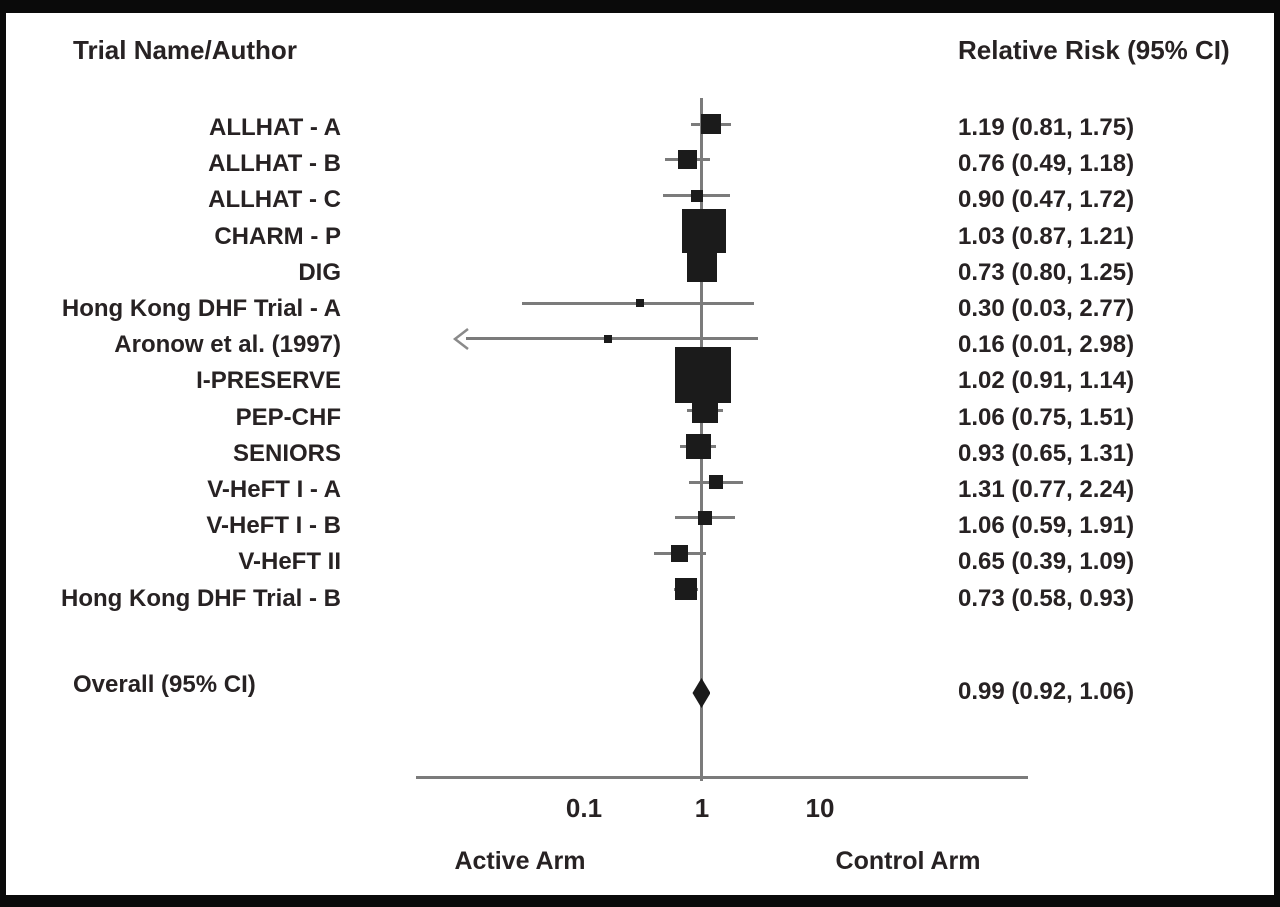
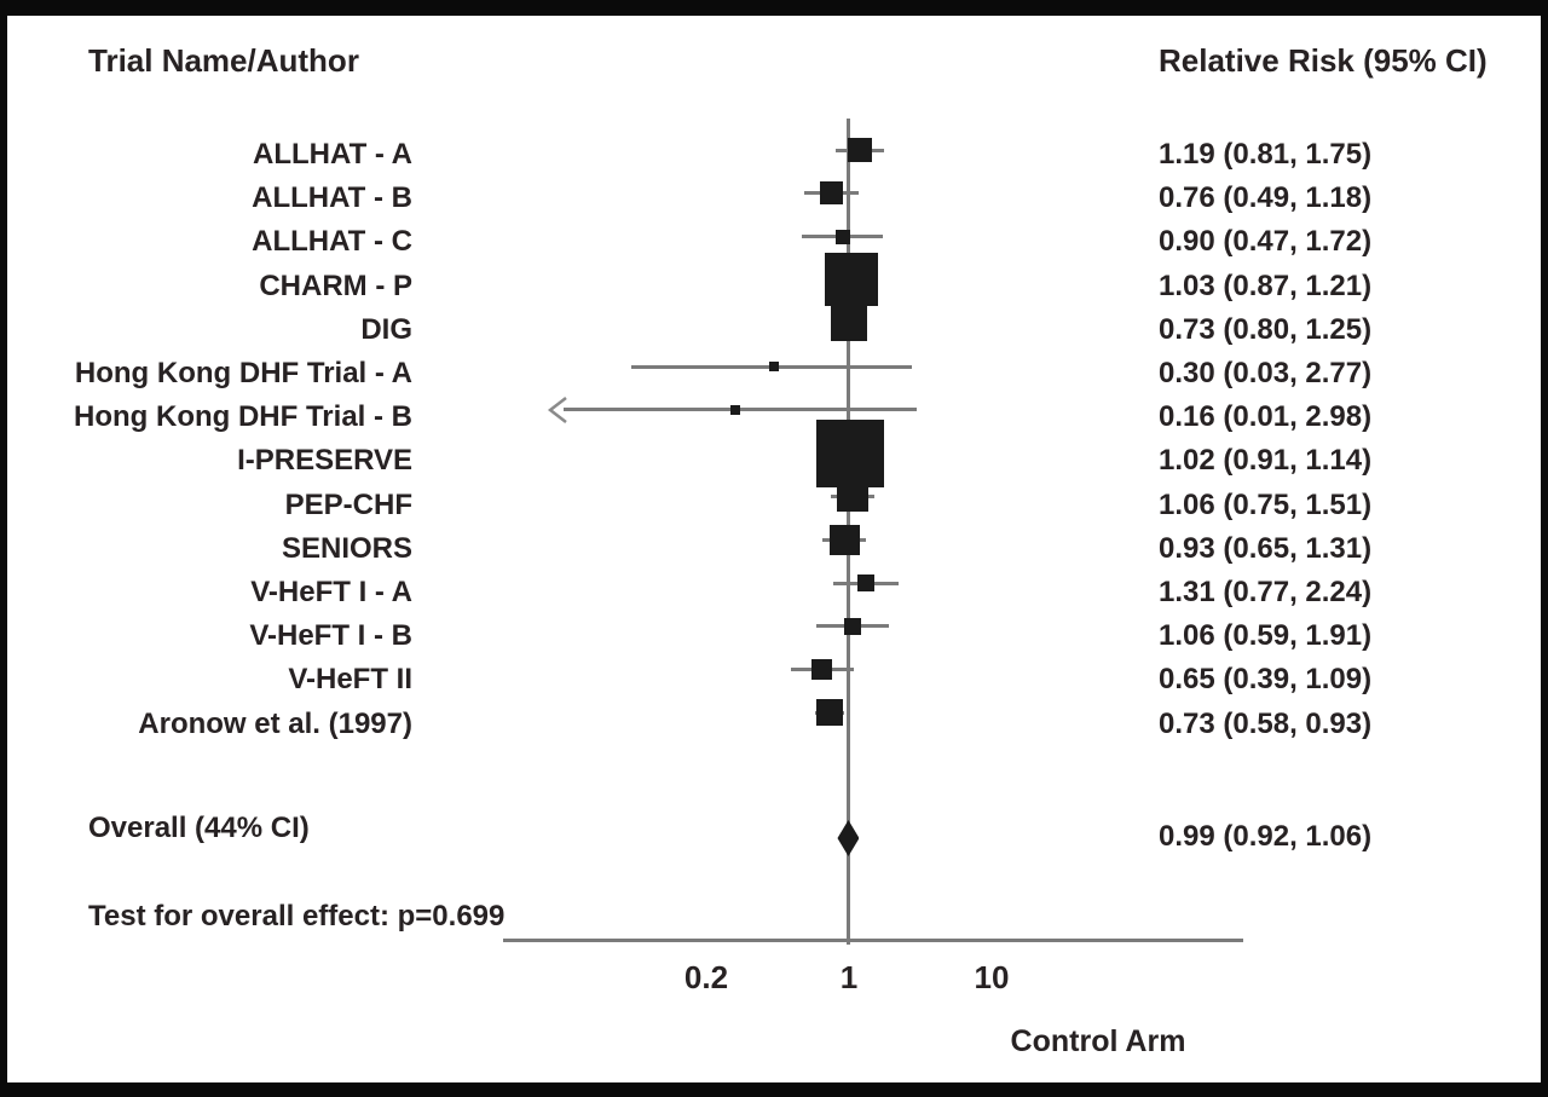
  Trial Name/Author
  Relative Risk (95% CI)
  ALLHAT - A
  ALLHAT - B
  ALLHAT - C
  CHARM - P
  DIG
  Hong Kong DHF Trial - A
- Aronow et al. (1997)
+ Hong Kong DHF Trial - B
  I-PRESERVE
  PEP-CHF
  SENIORS
  V-HeFT I - A
  V-HeFT I - B
  V-HeFT II
- Hong Kong DHF Trial - B
+ Aronow et al. (1997)
  1.19 (0.81, 1.75)
  0.76 (0.49, 1.18)
  0.90 (0.47, 1.72)
  1.03 (0.87, 1.21)
  0.73 (0.80, 1.25)
  0.30 (0.03, 2.77)
  0.16 (0.01, 2.98)
  1.02 (0.91, 1.14)
  1.06 (0.75, 1.51)
  0.93 (0.65, 1.31)
  1.31 (0.77, 2.24)
  1.06 (0.59, 1.91)
  0.65 (0.39, 1.09)
  0.73 (0.58, 0.93)
- 0.1
+ 0.2
  1
  10
- Overall (95% CI)
+ Overall (44% CI)
+ Test for overall effect: p=0.699
  0.99 (0.92, 1.06)
- Active Arm
  Control Arm
